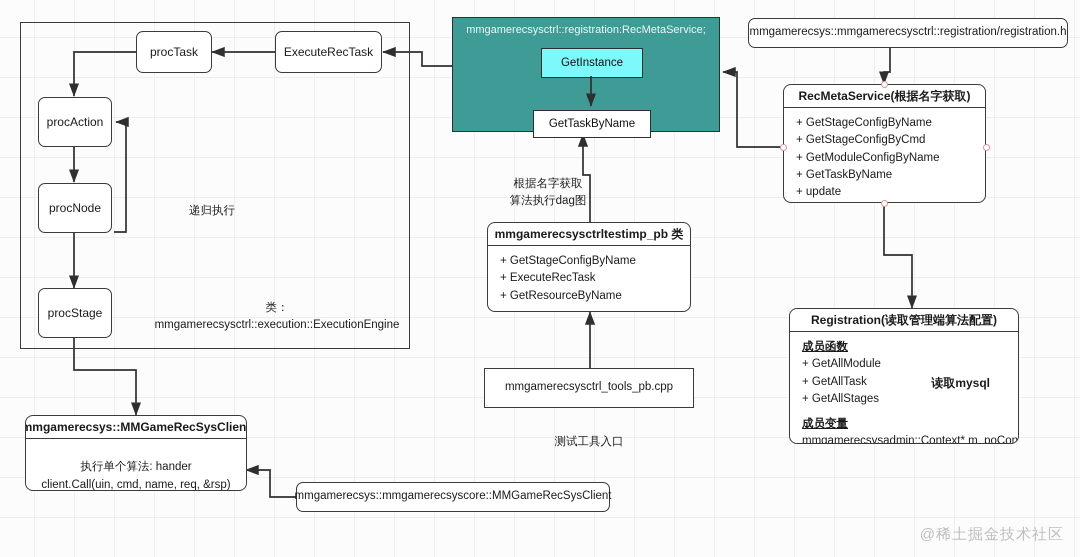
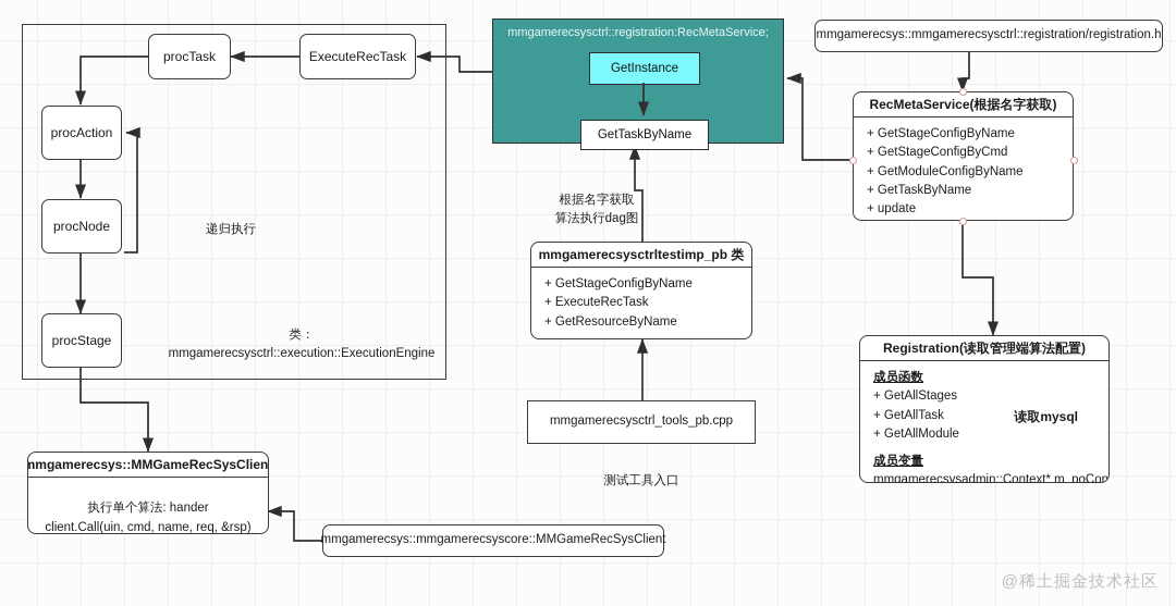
  procTask
  ExecuteRecTask
  procAction
  procNode
  procStage
  递归执行
  类：
  mmgamerecsysctrl::execution::ExecutionEngine
  mmgamerecsysctrl::registration:RecMetaService;
  GetInstance
  GetTaskByName
  mmgamerecsys::mmgamerecsysctrl::registration/registration.h
  RecMetaService(根据名字获取)
  + GetStageConfigByName
  + GetStageConfigByCmd
  + GetModuleConfigByName
  + GetTaskByName
  + update
  Registration(读取管理端算法配置)
  成员函数
- + GetAllModule
+ + GetAllStages
  + GetAllTask
- + GetAllStages
+ + GetAllModule
  成员变量
  mmgamerecsysadmin::Context* m_poCon
  读取mysql
  mmgamerecsysctrltestimp_pb 类
  + GetStageConfigByName
  + ExecuteRecTask
  + GetResourceByName
  根据名字获取
  算法执行dag图
  mmgamerecsysctrl_tools_pb.cpp
  测试工具入口
  mmgamerecsys::MMGameRecSysClien
  执行单个算法: hander
  client.Call(uin, cmd, name, req, &rsp)
  mmgamerecsys::mmgamerecsyscore::MMGameRecSysClient
  @稀土掘金技术社区
